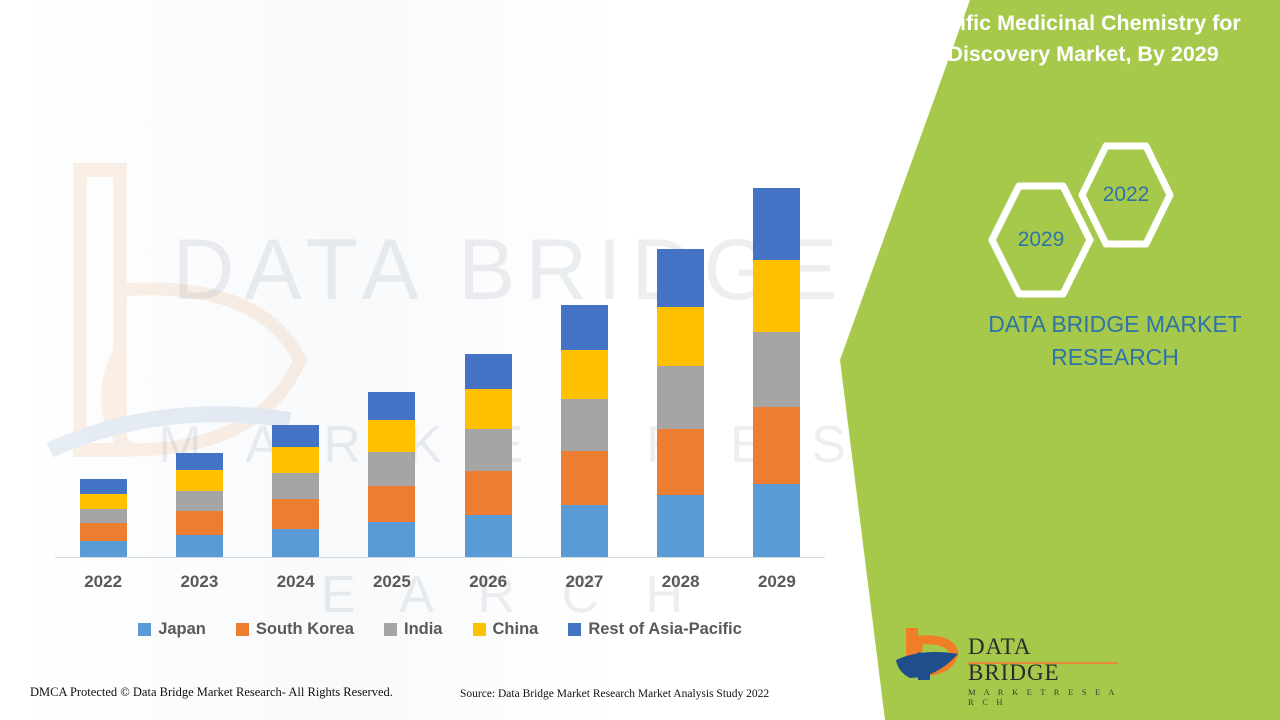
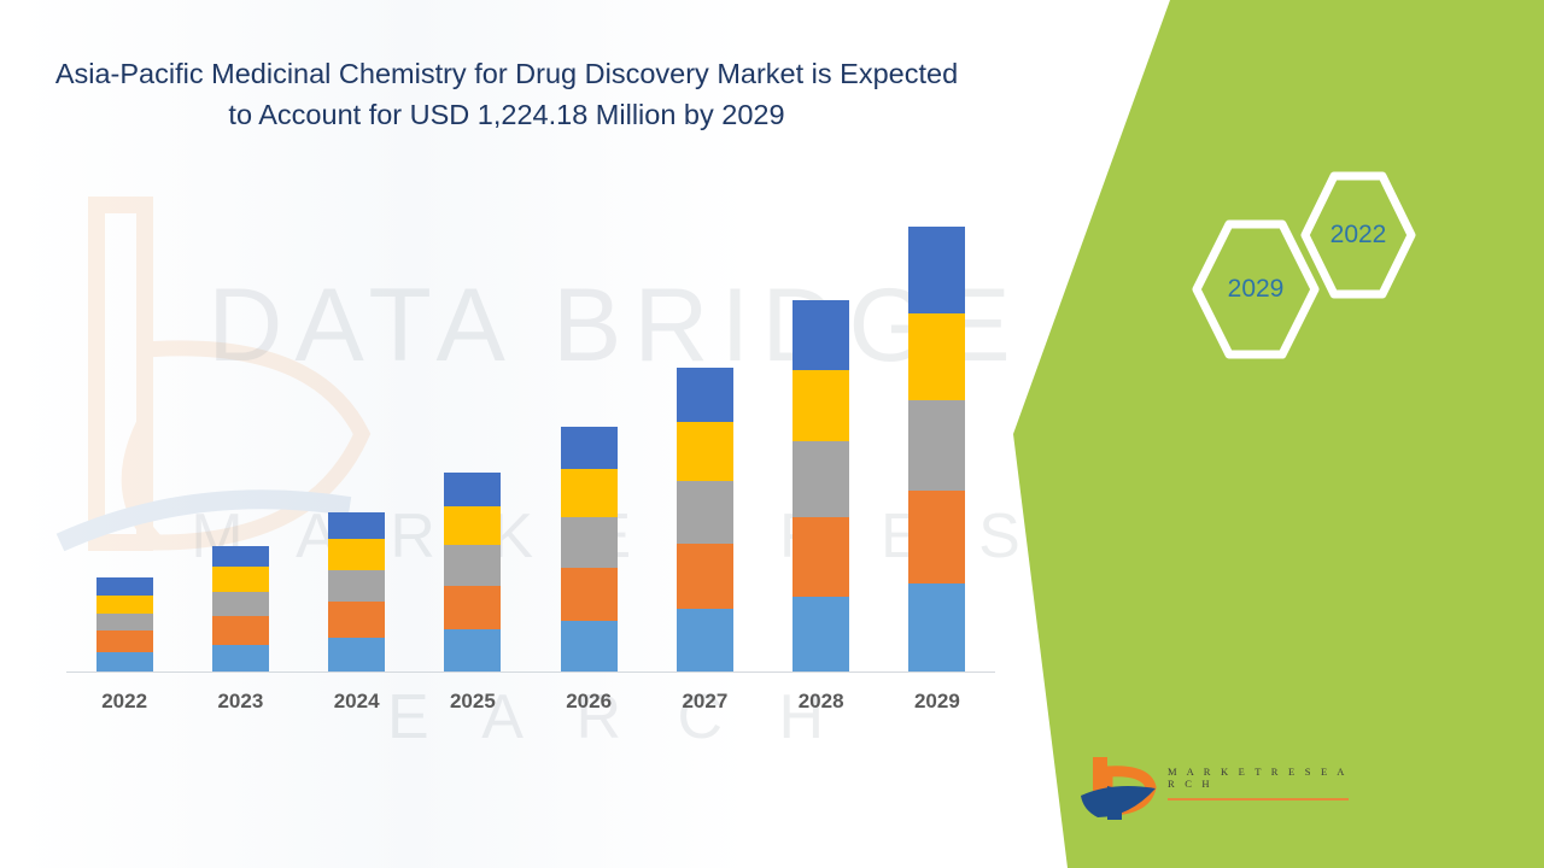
  DATA BRIGE
  M A R K E S E A R C H
+ Asia-Pacific Medicinal Chemistry for Drug Discovery Market is Expected to Account for USD 1,224.18 Million by 2029
  2022
  2023
  2024
  2025
  2026
  2027
  2028
  2029
- Japan
- South Korea
- India
- China
- Rest of Asia-Pacific
- DMCA Protected © Data Bridge Market Research- All Rights Reserved.
- Source: Data Bridge Market Research Market Analysis Study 2022
- Asia-Pacific Medicinal Chemistry for Drug Discovery Market, By 2029
  2022
  2029
- DATA BRIDGE MARKET RESEARCH
- DATA BRIDGE
  M A R K E T R E S E A R C H
